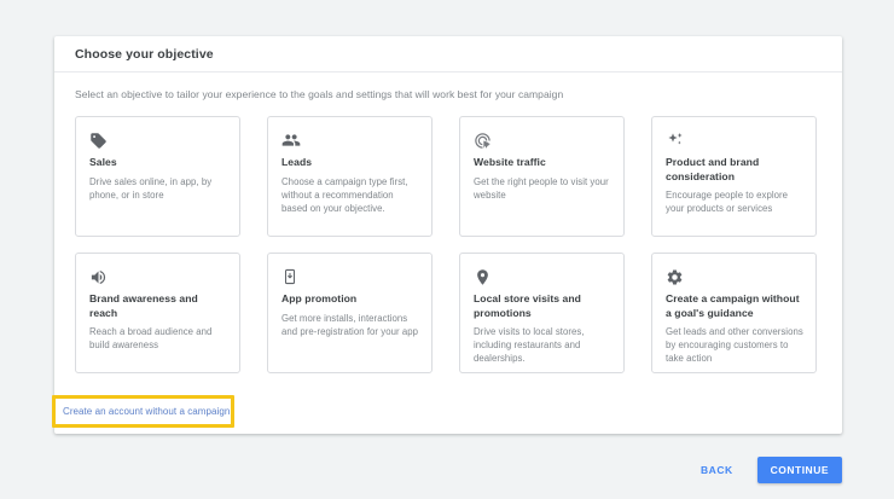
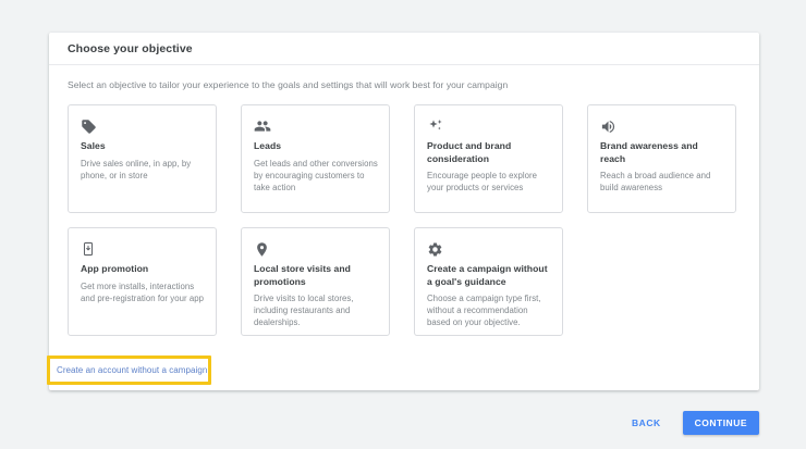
  Choose your objective
  Select an objective to tailor your experience to the goals and settings that will work best for your campaign
  Sales
  Drive sales online, in app, by phone, or in store
  Leads
- Choose a campaign type first, without a recommendation based on your objective.
+ Get leads and other conversions by encouraging customers to take action
- Website traffic
- Get the right people to visit your website
  Product and brand consideration
  Encourage people to explore your products or services
  Brand awareness and reach
  Reach a broad audience and build awareness
  App promotion
  Get more installs, interactions and pre-registration for your app
  Local store visits and promotions
  Drive visits to local stores, including restaurants and dealerships.
  Create a campaign without a goal's guidance
- Get leads and other conversions by encouraging customers to take action
+ Choose a campaign type first, without a recommendation based on your objective.
  Create an account without a campaign
  BACK
  CONTINUE
